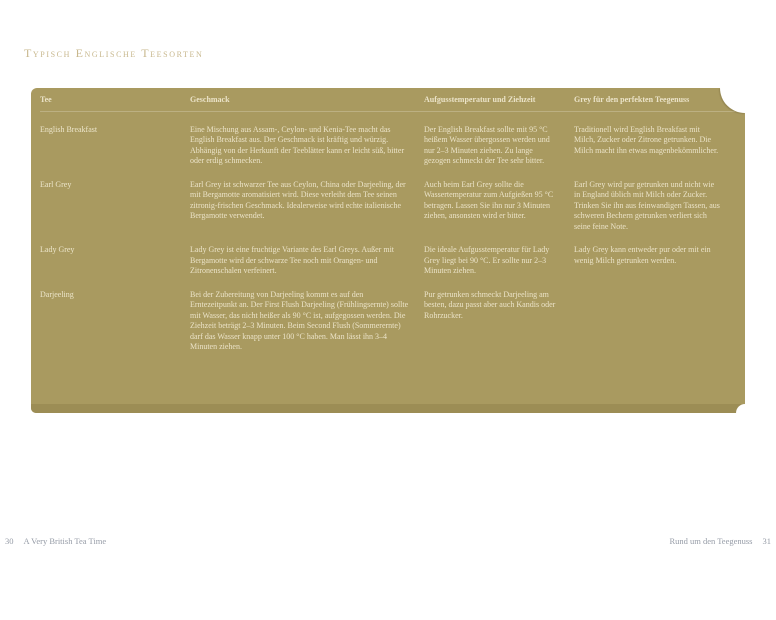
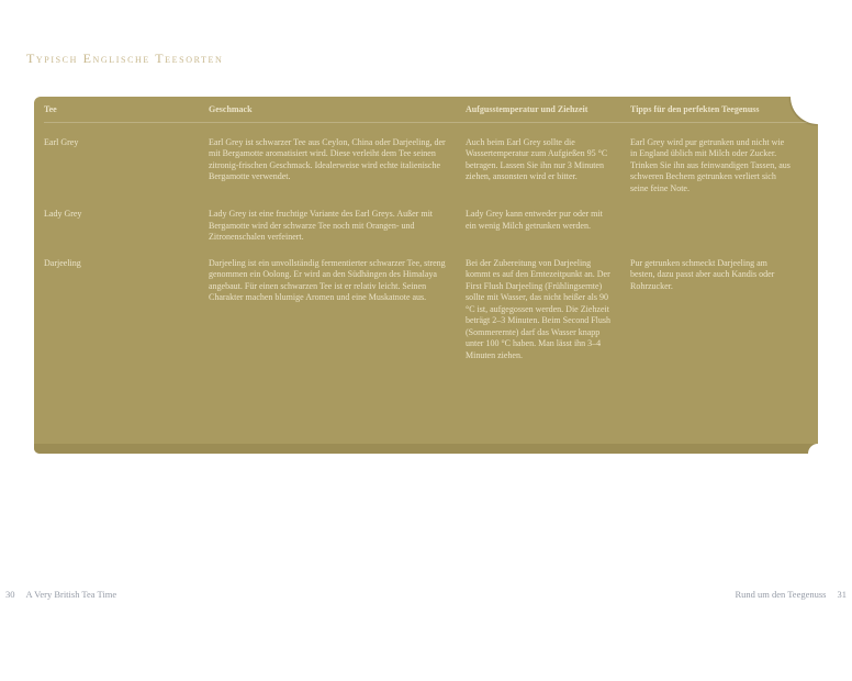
  Typisch Englische Teesorten
  Tee
  Geschmack
  Aufgusstemperatur und Ziehzeit
- Grey für den perfekten Teegenuss
+ Tipps für den perfekten Teegenuss
- English Breakfast
- Eine Mischung aus Assam-, Ceylon- und Kenia-Tee macht das English Breakfast aus. Der Geschmack ist kräftig und würzig. Abhängig von der Herkunft der Teeblätter kann er leicht süß, bitter oder erdig schmecken.
- Der English Breakfast sollte mit 95 °C heißem Wasser übergossen werden und nur 2–3 Minuten ziehen. Zu lange gezogen schmeckt der Tee sehr bitter.
- Traditionell wird English Breakfast mit Milch, Zucker oder Zitrone getrunken. Die Milch macht ihn etwas magenbekömmlicher.
  Earl Grey
  Earl Grey ist schwarzer Tee aus Ceylon, China oder Darjeeling, der mit Bergamotte aromatisiert wird. Diese verleiht dem Tee seinen zitronig-frischen Geschmack. Idealerweise wird echte italienische Bergamotte verwendet.
  Auch beim Earl Grey sollte die Wassertemperatur zum Aufgießen 95 °C betragen. Lassen Sie ihn nur 3 Minuten ziehen, ansonsten wird er bitter.
  Earl Grey wird pur getrunken und nicht wie in England üblich mit Milch oder Zucker. Trinken Sie ihn aus feinwandigen Tassen, aus schweren Bechern getrunken verliert sich seine feine Note.
  Lady Grey
  Lady Grey ist eine fruchtige Variante des Earl Greys. Außer mit Bergamotte wird der schwarze Tee noch mit Orangen- und Zitronenschalen verfeinert.
- Die ideale Aufgusstemperatur für Lady Grey liegt bei 90 °C. Er sollte nur 2–3 Minuten ziehen.
  Lady Grey kann entweder pur oder mit ein wenig Milch getrunken werden.
  Darjeeling
+ Darjeeling ist ein unvollständig fermentierter schwarzer Tee, streng genommen ein Oolong. Er wird an den Südhängen des Himalaya angebaut. Für einen schwarzen Tee ist er relativ leicht. Seinen Charakter machen blumige Aromen und eine Muskatnote aus.
  Bei der Zubereitung von Darjeeling kommt es auf den Erntezeitpunkt an. Der First Flush Darjeeling (Frühlingsernte) sollte mit Wasser, das nicht heißer als 90 °C ist, aufgegossen werden. Die Ziehzeit beträgt 2–3 Minuten. Beim Second Flush (Sommerernte) darf das Wasser knapp unter 100 °C haben. Man lässt ihn 3–4 Minuten ziehen.
  Pur getrunken schmeckt Darjeeling am besten, dazu passt aber auch Kandis oder Rohrzucker.
  30 A Very British Tea Time
  Rund um den Teegenuss 31
